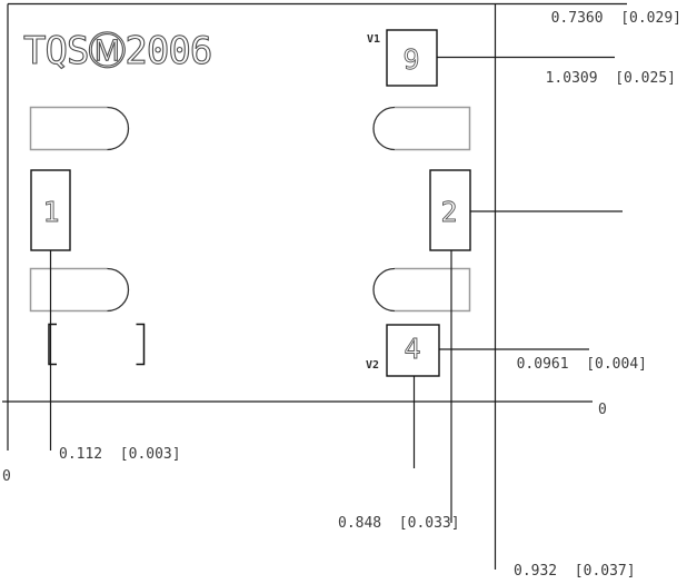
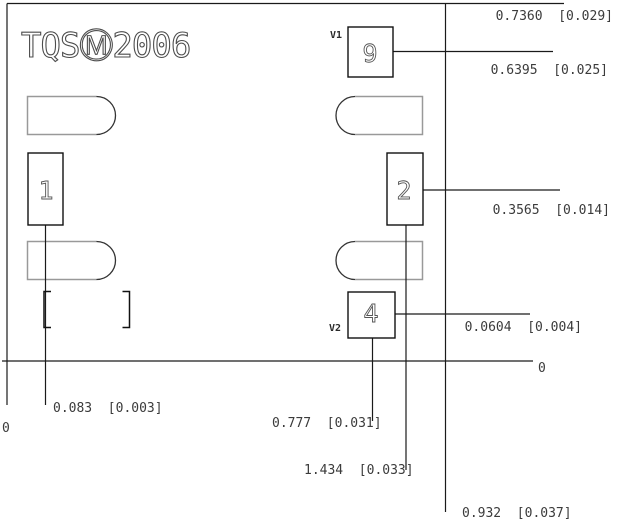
  TQSⓂ2006
  1
  2
  9
  4
  V1
  V2
  0.7360 [0.029]
- 1.0309 [0.025]
+ 0.6395 [0.025]
+ 0.3565 [0.014]
- 0.0961 [0.004]
+ 0.0604 [0.004]
  0
- 0.112 [0.003]
+ 0.083 [0.003]
  0
+ 0.777 [0.031]
- 0.848 [0.033]
+ 1.434 [0.033]
  0.932 [0.037]
